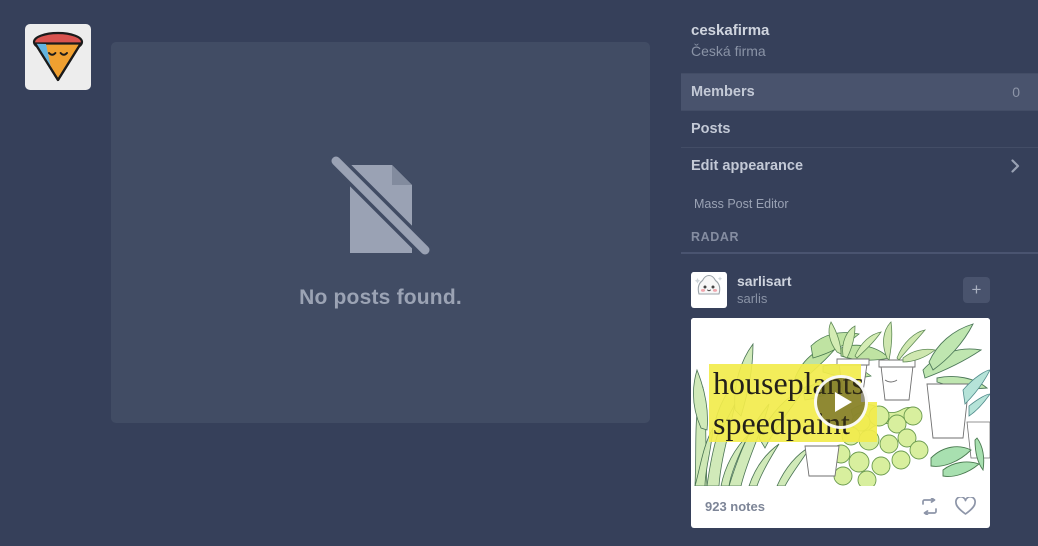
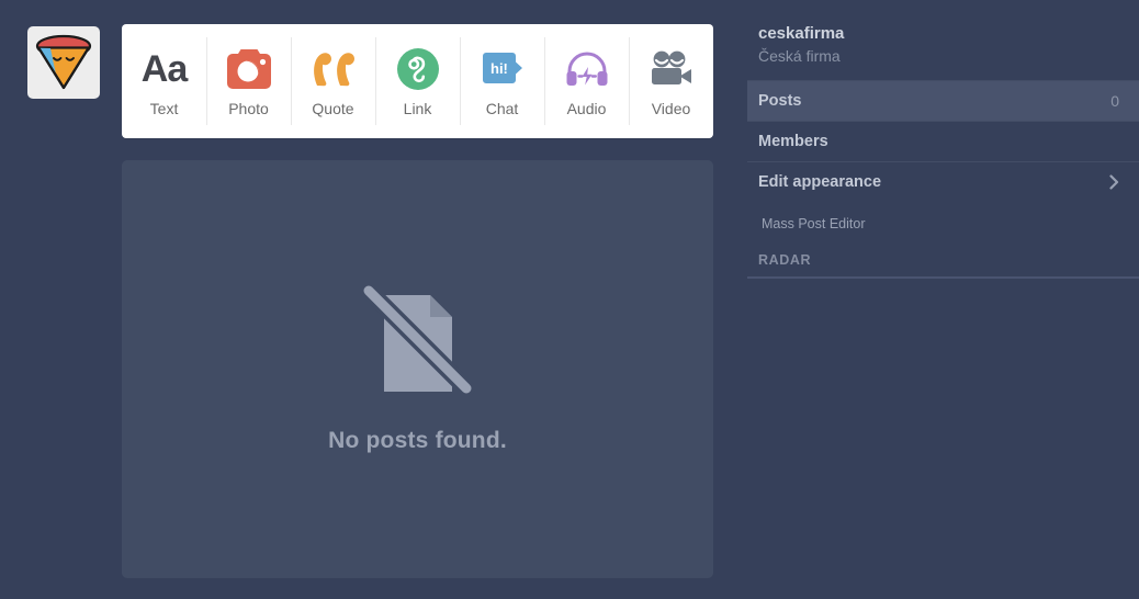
+ Aa
+ Text
+ Photo
+ Quote
+ Link
+ hi!
+ Chat
+ Audio
+ Video
  No posts found.
  ceskafirma
  Česká firma
- Members
+ Posts
  0
- Posts
+ Members
  Edit appearance
  Mass Post Editor
  RADAR
- sarlisart
- sarlis
- +
- houseplants
- speedpaint
- 923 notes
